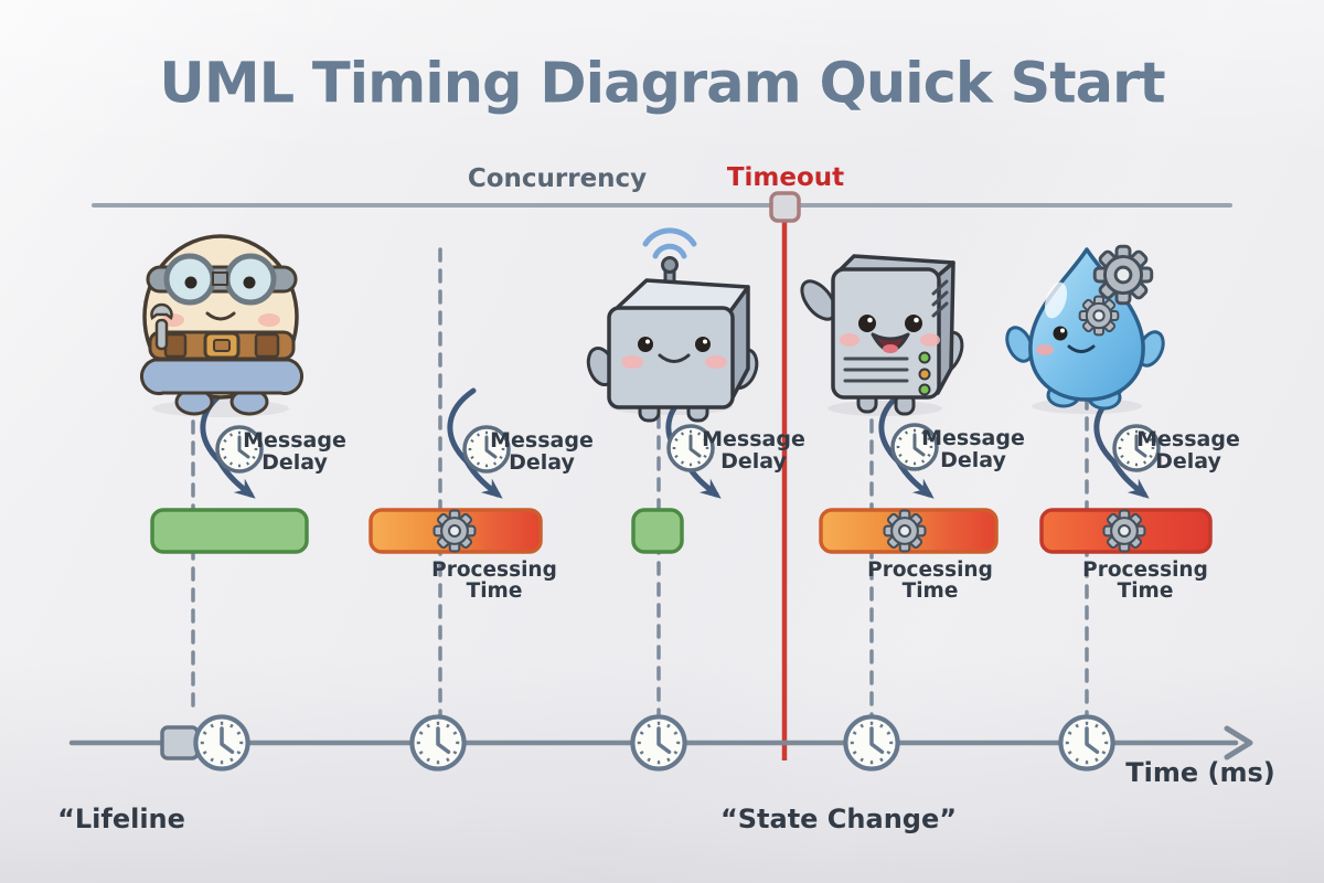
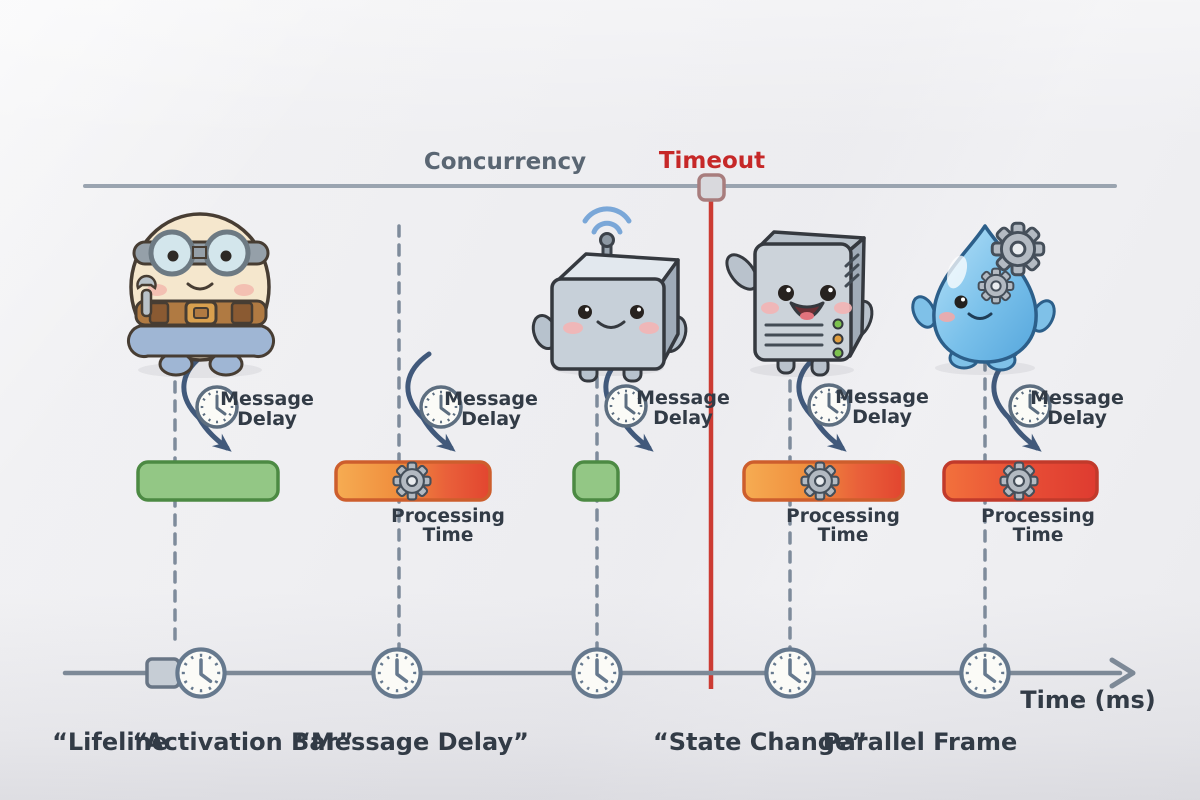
- UML Timing Diagram Quick Start
  Concurrency
  Timeout
  Message
  Delay
  Message
  Delay
  Message
  Delay
  Message
  Delay
  Message
  Delay
  Processing
  Time
  Processing
  Time
  Processing
  Time
  Time (ms)
  “Lifeline
+ “Activation Bar”
+ “Message Delay”
  “State Change”
+ Parallel Frame
